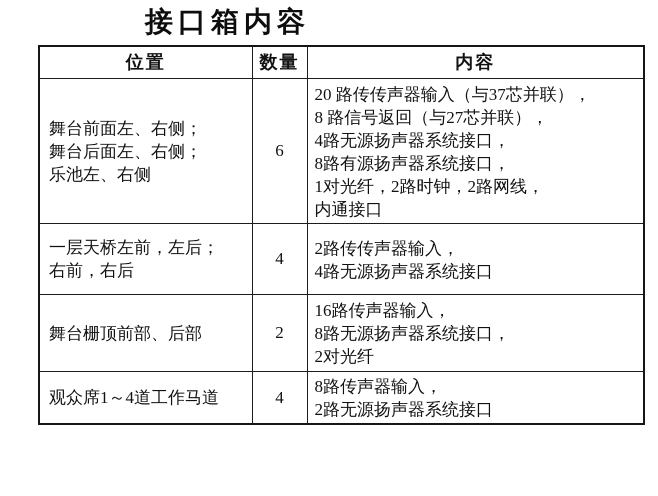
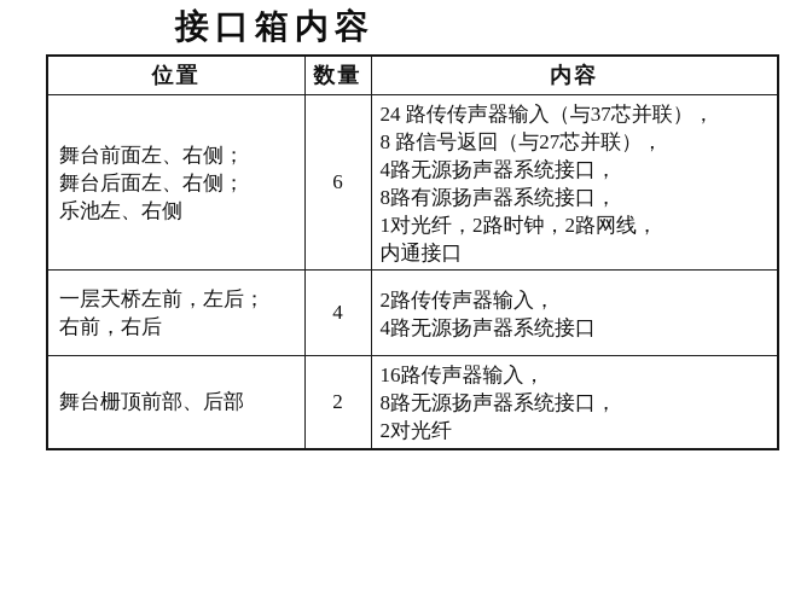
  接口箱内容
  位置	数量	内容
- 舞台前面左、右侧； 舞台后面左、右侧； 乐池左、右侧	6	20 路传传声器输入（与37芯并联）， 8 路信号返回（与27芯并联）， 4路无源扬声器系统接口， 8路有源扬声器系统接口， 1对光纤，2路时钟，2路网线， 内通接口
+ 舞台前面左、右侧； 舞台后面左、右侧； 乐池左、右侧	6	24 路传传声器输入（与37芯并联）， 8 路信号返回（与27芯并联）， 4路无源扬声器系统接口， 8路有源扬声器系统接口， 1对光纤，2路时钟，2路网线， 内通接口
  一层天桥左前，左后； 右前，右后	4	2路传传声器输入， 4路无源扬声器系统接口
  舞台栅顶前部、后部	2	16路传声器输入， 8路无源扬声器系统接口， 2对光纤
- 观众席1～4道工作马道	4	8路传声器输入， 2路无源扬声器系统接口
